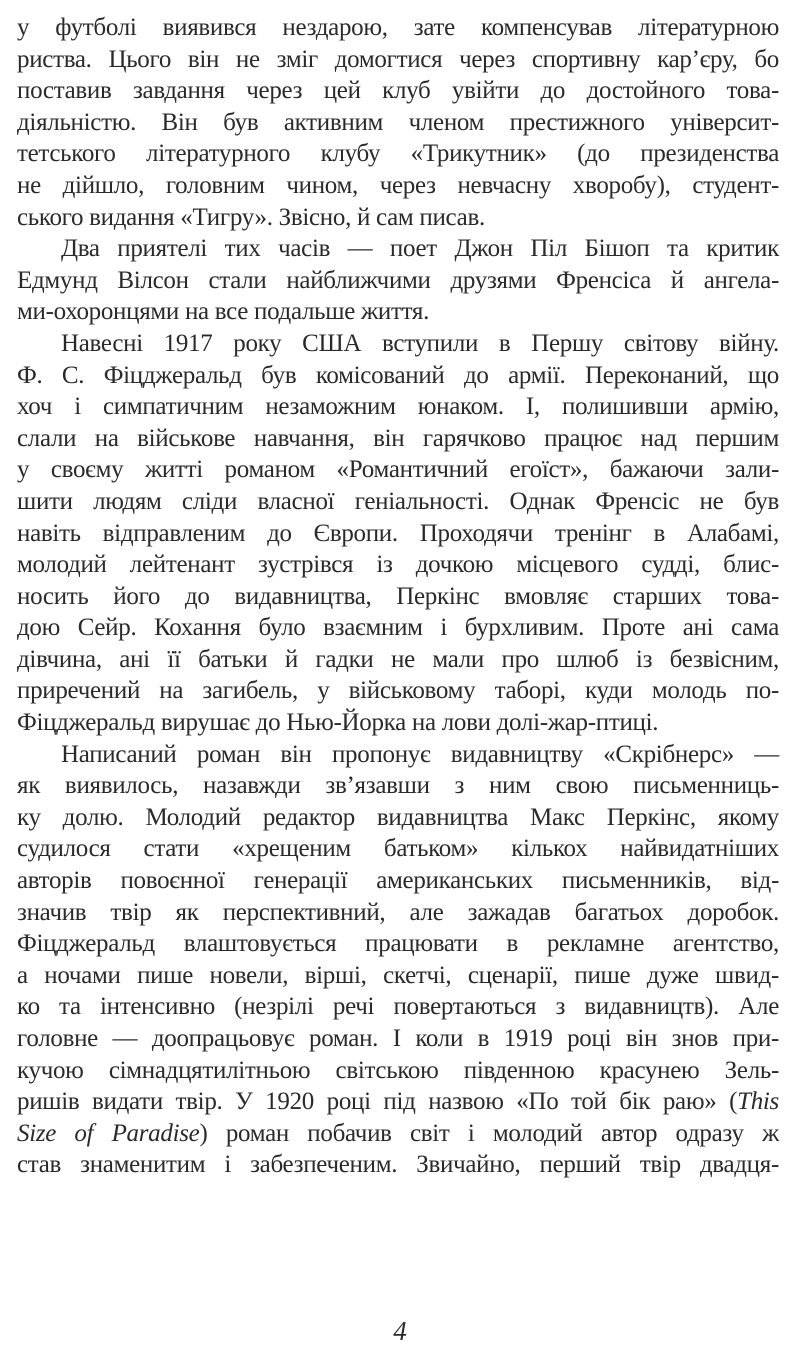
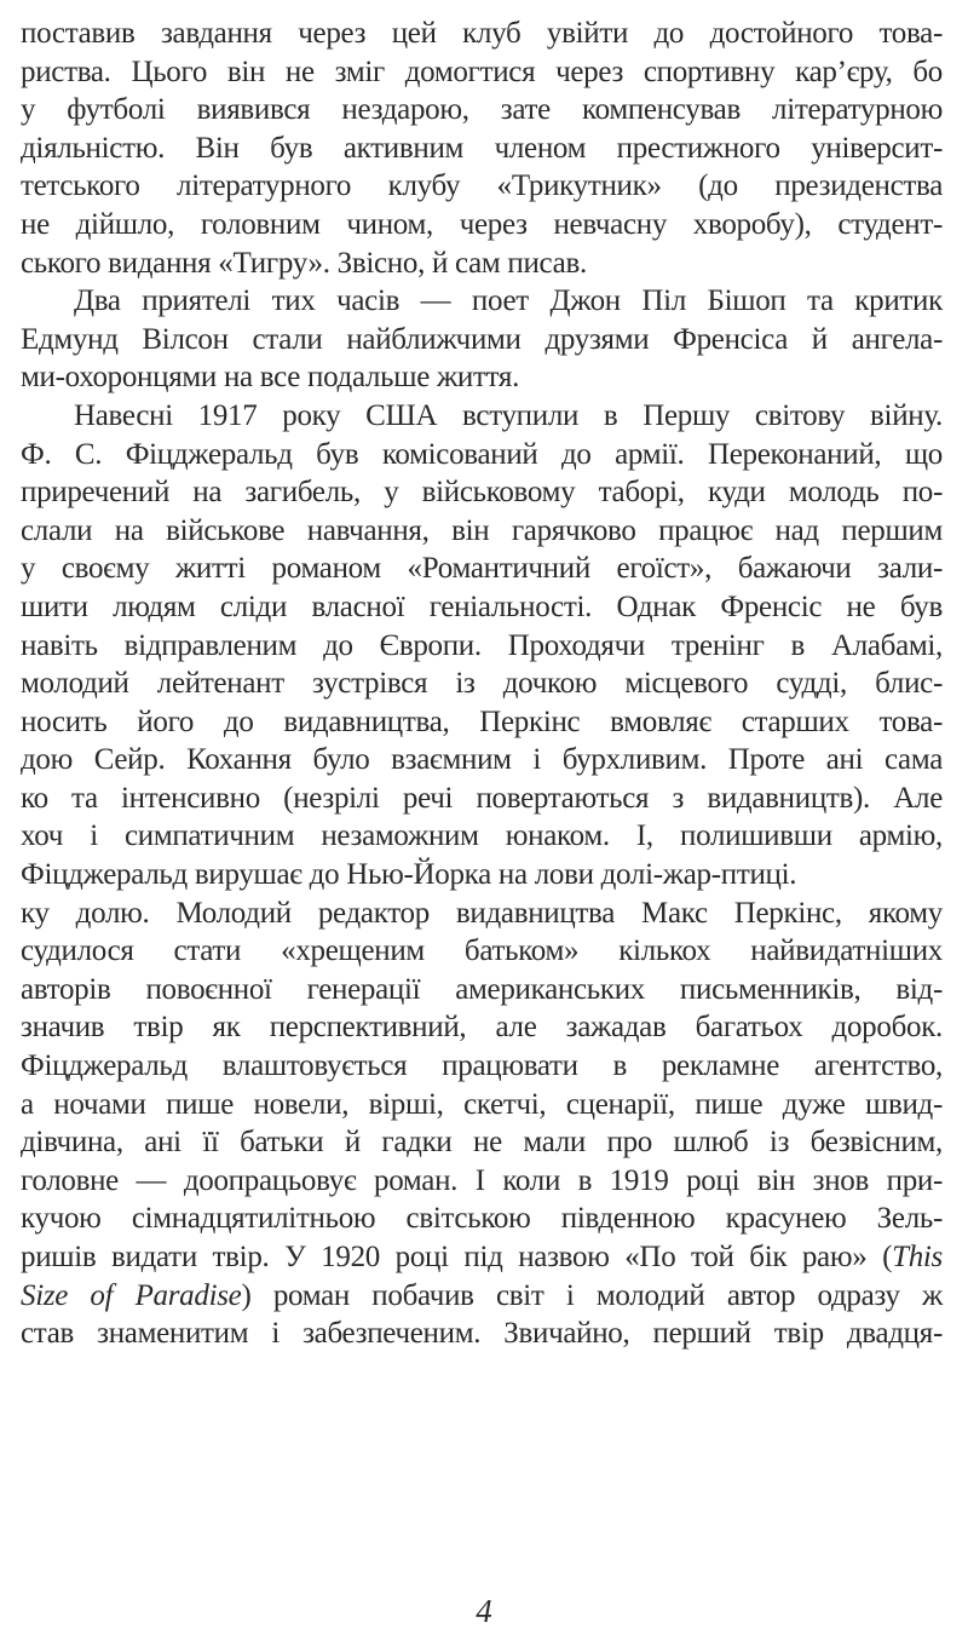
- у футболі виявився нездарою, зате компенсував літературною
+ поставив завдання через цей клуб увійти до достойного това-
  риства. Цього він не зміг домогтися через спортивну кар’єру, бо
- поставив завдання через цей клуб увійти до достойного това-
+ у футболі виявився нездарою, зате компенсував літературною
  діяльністю. Він був активним членом престижного університ-
  тетського літературного клубу «Трикутник» (до президенства
  не дійшло, головним чином, через невчасну хворобу), студент-
  ського видання «Тигру». Звісно, й сам писав.
  Два приятелі тих часів — поет Джон Піл Бішоп та критик
  Едмунд Вілсон стали найближчими друзями Френсіса й ангела-
  ми-охоронцями на все подальше життя.
  Навесні 1917 року США вступили в Першу світову війну.
  Ф. С. Фіцджеральд був комісований до армії. Переконаний, що
- хоч і симпатичним незаможним юнаком. І, полишивши армію,
+ приречений на загибель, у військовому таборі, куди молодь по-
  слали на військове навчання, він гарячково працює над першим
  у своєму житті романом «Романтичний егоїст», бажаючи зали-
  шити людям сліди власної геніальності. Однак Френсіс не був
  навіть відправленим до Європи. Проходячи тренінг в Алабамі,
  молодий лейтенант зустрівся із дочкою місцевого судді, блис-
  носить його до видавництва, Перкінс вмовляє старших това-
  дою Сейр. Кохання було взаємним і бурхливим. Проте ані сама
- дівчина, ані її батьки й гадки не мали про шлюб із безвісним,
+ ко та інтенсивно (незрілі речі повертаються з видавництв). Але
- приречений на загибель, у військовому таборі, куди молодь по-
+ хоч і симпатичним незаможним юнаком. І, полишивши армію,
  Фіцджеральд вирушає до Нью-Йорка на лови долі-жар-птиці.
- Написаний роман він пропонує видавництву «Скрібнерс» —
- як виявилось, назавжди зв’язавши з ним свою письменниць-
  ку долю. Молодий редактор видавництва Макс Перкінс, якому
  судилося стати «хрещеним батьком» кількох найвидатніших
  авторів повоєнної генерації американських письменників, від-
  значив твір як перспективний, але зажадав багатьох доробок.
  Фіцджеральд влаштовується працювати в рекламне агентство,
  а ночами пише новели, вірші, скетчі, сценарії, пише дуже швид-
- ко та інтенсивно (незрілі речі повертаються з видавництв). Але
+ дівчина, ані її батьки й гадки не мали про шлюб із безвісним,
  головне — доопрацьовує роман. І коли в 1919 році він знов при-
  кучою сімнадцятилітньою світською південною красунею Зель-
  ришів видати твір. У 1920 році під назвою «По той бік раю» (This
  Size of Paradise) роман побачив світ і молодий автор одразу ж
  став знаменитим і забезпеченим. Звичайно, перший твір двадця-
  4
